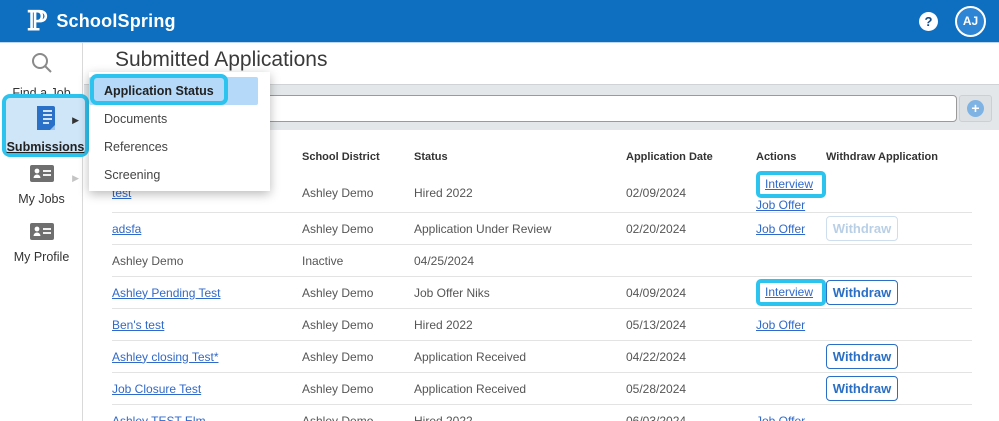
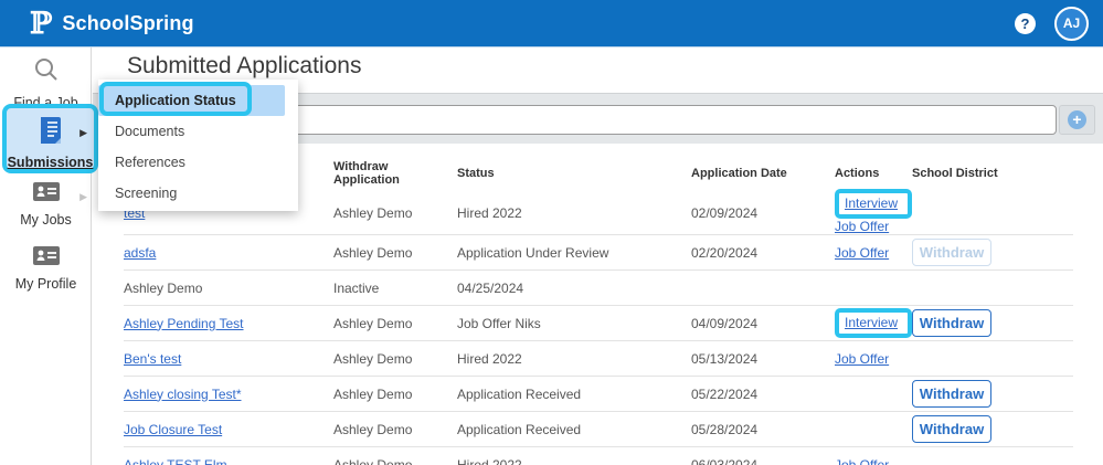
  ℙ
  SchoolSpring
  ?
  AJ
  Find a Job
  ▶
  Submissions
  ▶
  My Jobs
  My Profile
  Submitted Applications
  +
- School District
+ Withdraw Application
  Status
  Application Date
  Actions
- Withdraw Application
+ School District
  test
  Ashley Demo
  Hired 2022
  02/09/2024
  Interview
  Job Offer
  adsfa
  Ashley Demo
  Application Under Review
  02/20/2024
  Job Offer
  Withdraw
  Ashley Demo
  Inactive
  04/25/2024
  Ashley Pending Test
  Ashley Demo
  Job Offer Niks
  04/09/2024
  Interview
  Withdraw
  Ben's test
  Ashley Demo
  Hired 2022
  05/13/2024
  Job Offer
  Ashley closing Test*
  Ashley Demo
  Application Received
- 04/22/2024
+ 05/22/2024
  Withdraw
  Job Closure Test
  Ashley Demo
  Application Received
  05/28/2024
  Withdraw
  Application Status
  Documents
  References
  Screening
